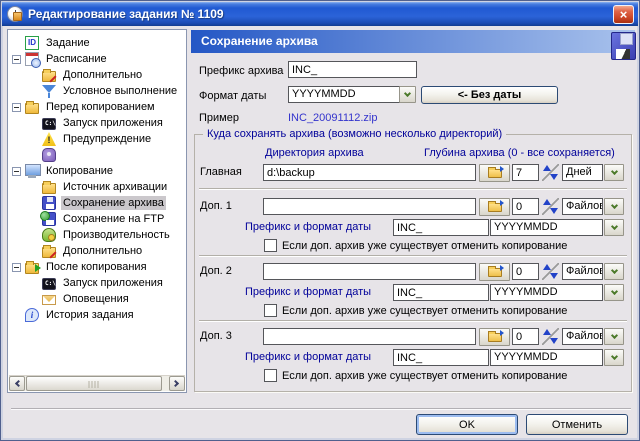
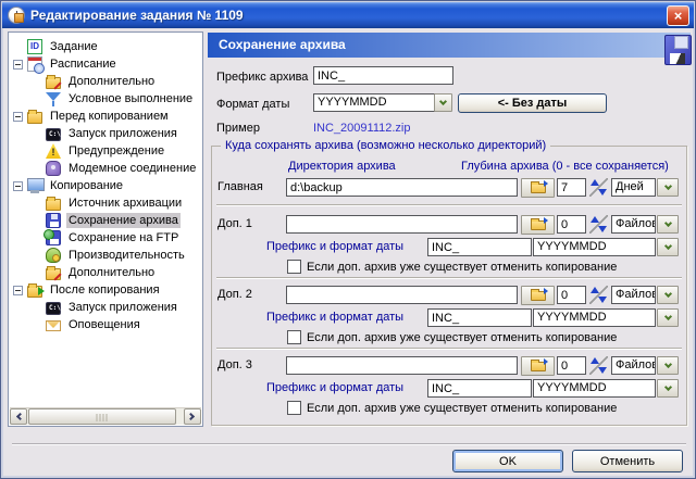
  Редактирование задания № 1109
  Задание
  Расписание
  Дополнительно
  Условное выполнение
  Перед копированием
  Запуск приложения
  Предупреждение
+ Модемное соединение
  Копирование
  Источник архивации
  Сохранение архива
  Сохранение на FTP
  Производительность
  Дополнительно
  После копирования
  Запуск приложения
  Оповещения
- История задания
  Сохранение архива
  Префикс архива
  INC_
  Формат даты
  YYYYMMDD
  <- Без даты
  Пример
  INC_20091112.zip
  Куда сохранять архива (возможно несколько директорий)
  Директория архива
  Глубина архива (0 - все сохраняется)
  Главная
  d:\backup
  7
  Дней
  Доп. 1
  0
  Файлов
  Префикс и формат даты
  INC_
  YYYYMMDD
  Если доп. архив уже существует отменить копирование
  Доп. 2
  0
  Файлов
  Префикс и формат даты
  INC_
  YYYYMMDD
  Если доп. архив уже существует отменить копирование
  Доп. 3
  0
  Файлов
  Префикс и формат даты
  INC_
  YYYYMMDD
  Если доп. архив уже существует отменить копирование
  OK
  Отменить
